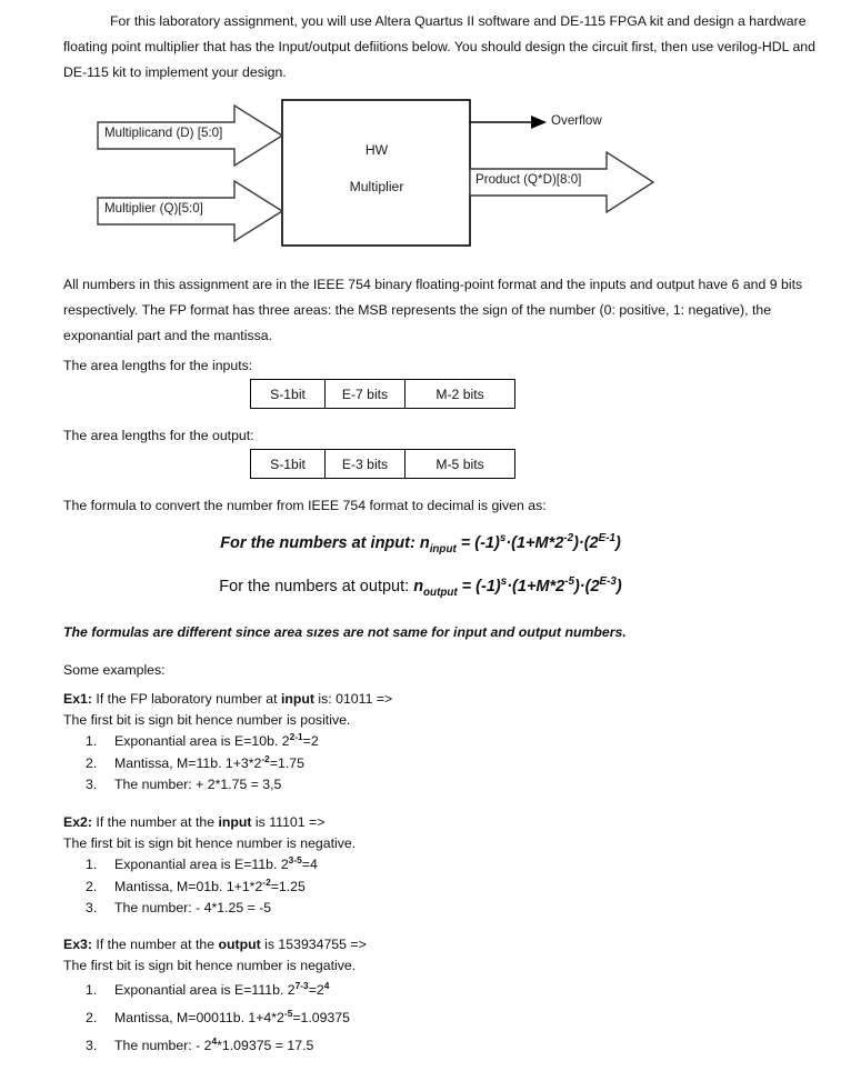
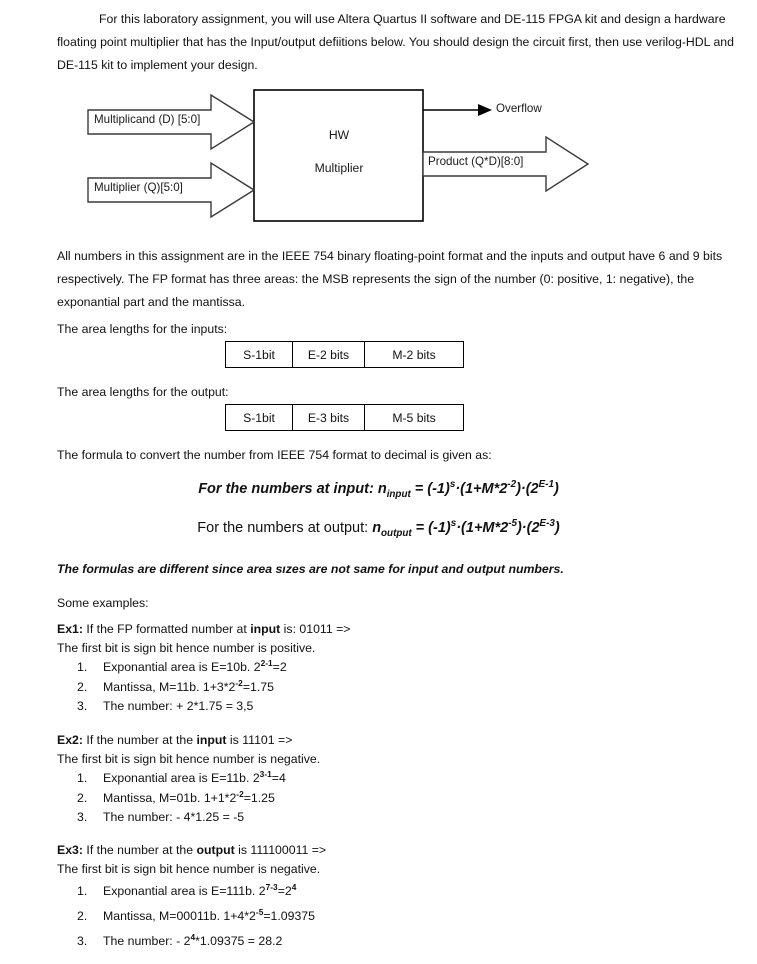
  For this laboratory assignment, you will use Altera Quartus II software and DE-115 FPGA kit and design a hardware floating point multiplier that has the Input/output defiitions below. You should design the circuit first, then use verilog-HDL and DE-115 kit to implement your design.
  HW
  Multiplier
  Multiplicand (D) [5:0]
  Multiplier (Q)[5:0]
  Overflow
  Product (Q*D)[8:0]
  All numbers in this assignment are in the IEEE 754 binary floating-point format and the inputs and output have 6 and 9 bits respectively. The FP format has three areas: the MSB represents the sign of the number (0: positive, 1: negative), the exponantial part and the mantissa.
  The area lengths for the inputs:
- S-1bit	E-7 bits	M-2 bits
+ S-1bit	E-2 bits	M-2 bits
  The area lengths for the output:
  S-1bit	E-3 bits	M-5 bits
  The formula to convert the number from IEEE 754 format to decimal is given as:
  For the numbers at input: ninput = (-1)s·(1+M*2-2)·(2E-1)
  For the numbers at output: noutput = (-1)s·(1+M*2-5)·(2E-3)
  The formulas are different since area sızes are not same for input and output numbers.
  Some examples:
- Ex1: If the FP laboratory number at input is: 01011 =>
+ Ex1: If the FP formatted number at input is: 01011 =>
  The first bit is sign bit hence number is positive.
  1.
  Exponantial area is E=10b. 22-1=2
  2.
  Mantissa, M=11b. 1+3*2-2=1.75
  3.
  The number: + 2*1.75 = 3,5
  Ex2: If the number at the input is 11101 =>
  The first bit is sign bit hence number is negative.
  1.
- Exponantial area is E=11b. 23-5=4
+ Exponantial area is E=11b. 23-1=4
  2.
  Mantissa, M=01b. 1+1*2-2=1.25
  3.
  The number: - 4*1.25 = -5
- Ex3: If the number at the output is 153934755 =>
+ Ex3: If the number at the output is 111100011 =>
  The first bit is sign bit hence number is negative.
  1.
  Exponantial area is E=111b. 27-3=24
  2.
  Mantissa, M=00011b. 1+4*2-5=1.09375
  3.
- The number: - 24*1.09375 = 17.5
+ The number: - 24*1.09375 = 28.2
